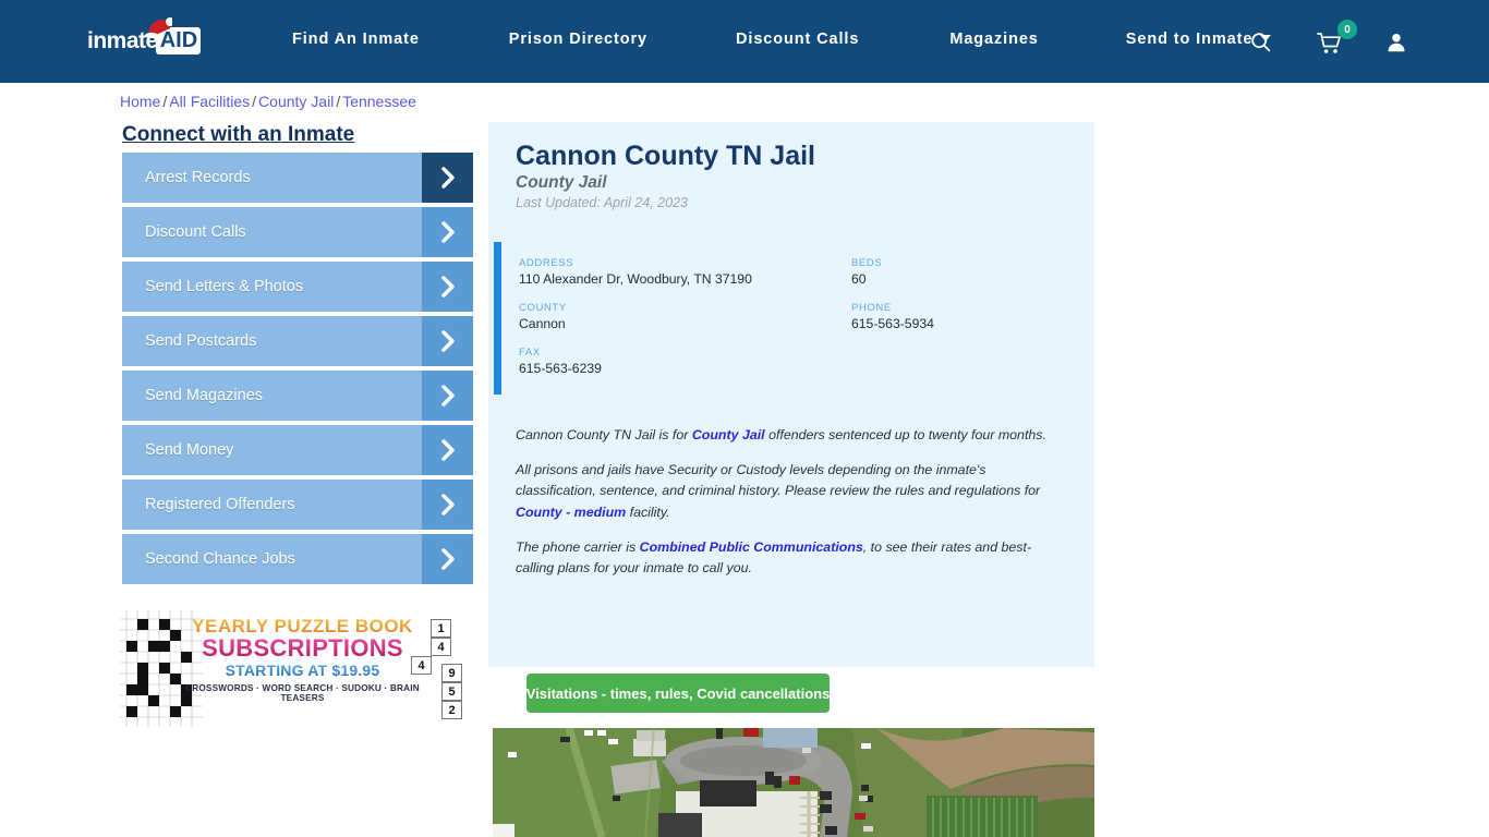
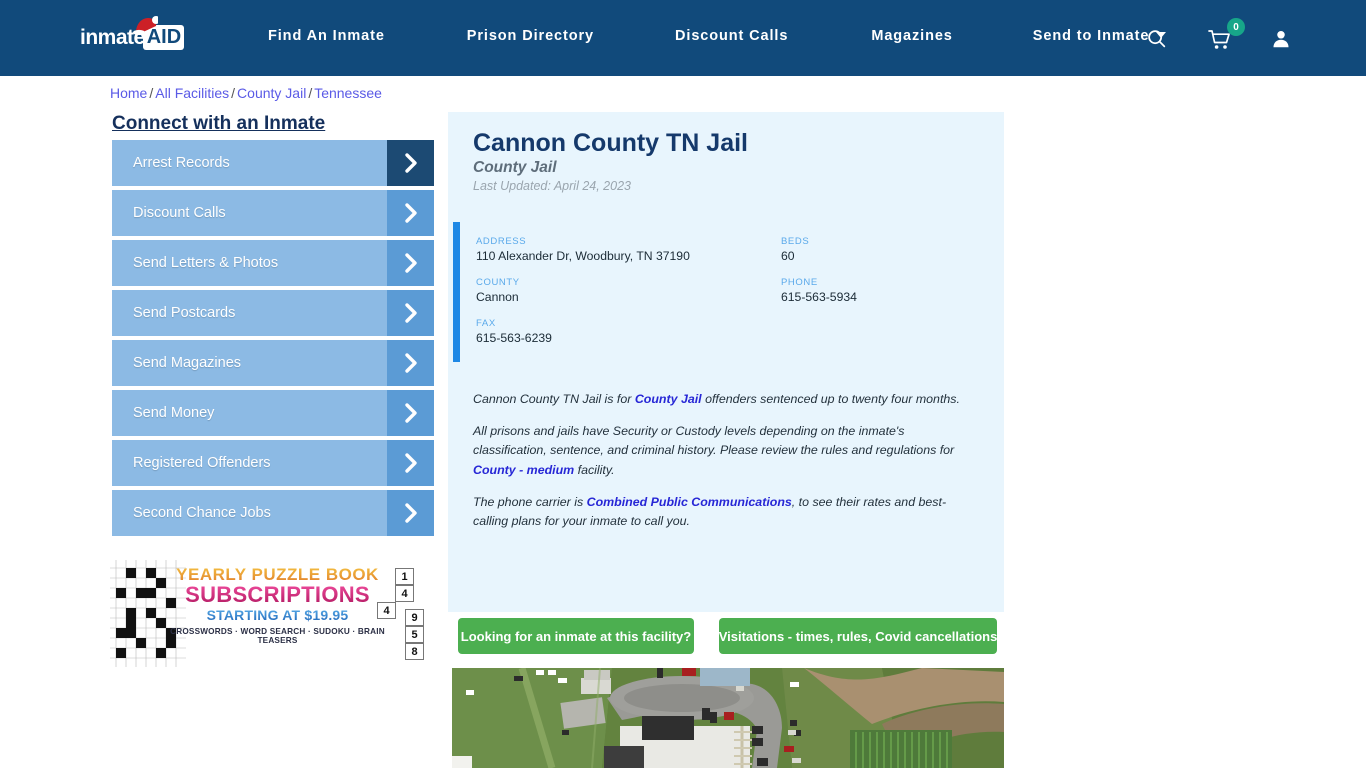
  inmate
  AID
  Find An Inmate
  Prison Directory
  Discount Calls
  Magazines
  Send to Inmate
  0
  Home / All Facilities / County Jail / Tennessee
  Connect with an Inmate
  Arrest Records
  Discount Calls
  Send Letters & Photos
  Send Postcards
  Send Magazines
  Send Money
  Registered Offenders
  Second Chance Jobs
  YEARLY PUZZLE BOOK
  SUBSCRIPTIONS
  STARTING AT $19.95
  CROSSWORDS · WORD SEARCH · SUDOKU · BRAIN TEASERS
  1
  4
  4
  9
  5
- 2
+ 8
  Cannon County TN Jail
  County Jail
  Last Updated: April 24, 2023
  ADDRESS
  110 Alexander Dr, Woodbury, TN 37190
  COUNTY
  Cannon
  FAX
  615-563-6239
  BEDS
  60
  PHONE
  615-563-5934
  Cannon County TN Jail is for County Jail offenders sentenced up to twenty four months.
  All prisons and jails have Security or Custody levels depending on the inmate's classification, sentence, and criminal history. Please review the rules and regulations for County - medium facility.
  The phone carrier is Combined Public Communications, to see their rates and best-calling plans for your inmate to call you.
+ Looking for an inmate at this facility?
  Visitations - times, rules, Covid cancellations
